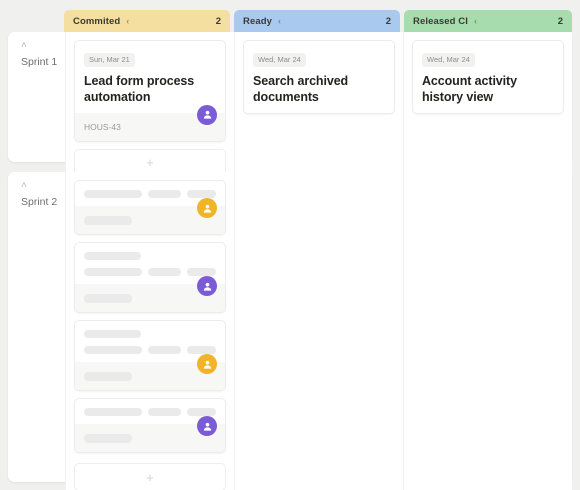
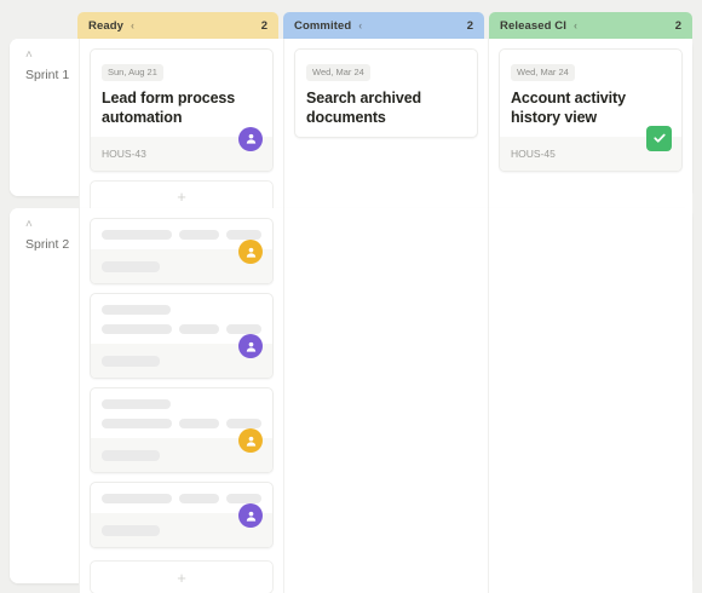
- Commited
+ Ready
  ‹
  2
- Ready
+ Commited
  ‹
  2
  Released CI
  ‹
  2
  ˄
  Sprint 1
- Sun, Mar 21
+ Sun, Aug 21
  Lead form process automation
  HOUS-43
  +
  Wed, Mar 24
  Search archived documents
  Wed, Mar 24
  Account activity history view
+ HOUS-45
  ˄
  Sprint 2
  +
